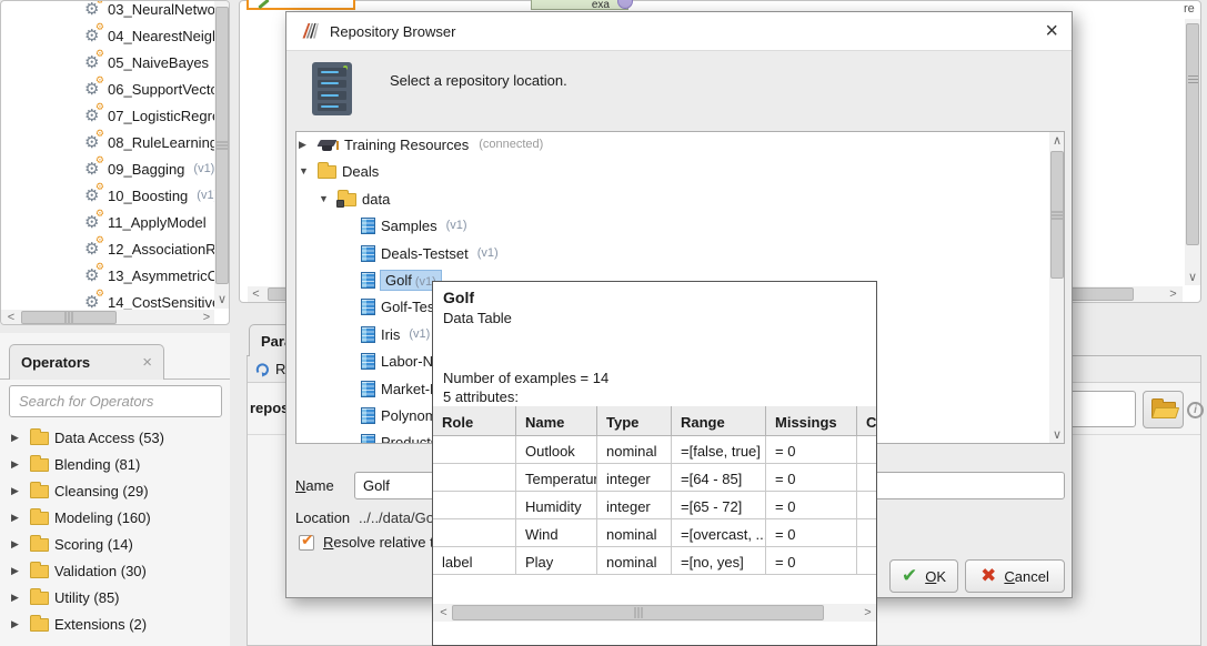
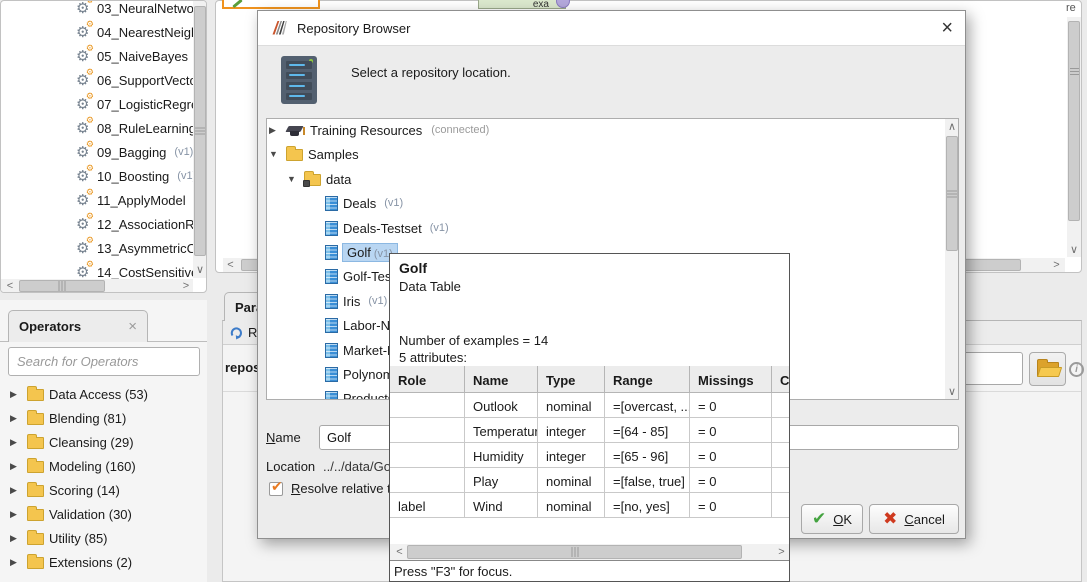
  ⚙
  03_NeuralNetwo
  ⚙
  ⚙
  04_NearestNeig
  ⚙
  ⚙
  05_NaiveBayes
  ⚙
  ⚙
  06_SupportVect
  ⚙
  ⚙
  07_LogisticRegr
  ⚙
  ⚙
  08_RuleLearnin
  ⚙
  ⚙
  09_Bagging
  (v1)
  ⚙
  ⚙
  10_Boosting
  (v1
  ⚙
  ⚙
  11_ApplyModel
  ⚙
  ⚙
  12_AssociationR
  ⚙
  ⚙
  13_AsymmetricC
  ⚙
  ⚙
  14_CostSensitiv
  ∨
  <
  >
  Operators
  ×
  Search for Operators
  ▶
  Data Access (53)
  ▶
  Blending (81)
  ▶
  Cleansing (29)
  ▶
  Modeling (160)
  ▶
  Scoring (14)
  ▶
  Validation (30)
  ▶
  Utility (85)
  ▶
  Extensions (2)
  exa
  re
  <
  >
  ∨
  i
  Par
  Repository Browser
  ×
  Select a repository location.
  ▶
  Training Resources
  (connected)
  ▼
- Deals
+ Samples
  ▼
  data
- Samples
+ Deals
  (v1)
  Deals-Testset
  (v1)
  Golf
  (v1
  Golf-Te
  Iris
  (v1)
  Labor-N
  Market-
  Polyno
  Product
  ∧
  ∨
  Name
  Golf
  Location
  ../../data/Go
  ✔
  Resolve relative
  ✔
  OK
  ✖
  Cancel
  Golf
  Data Table
  Number of examples = 14
  5 attributes:
  Role
  Name
  Type
  Range
  Missings
  Outlook
  nominal
- =[false, true]
+ =[overcast, ...
  = 0
  Temperatur
  integer
  =[64 - 85]
  = 0
  Humidity
  integer
- =[65 - 72]
+ =[65 - 96]
  = 0
- Wind
+ Play
  nominal
- =[overcast, ...
+ =[false, true]
  = 0
  label
- Play
+ Wind
  nominal
  =[no, yes]
  = 0
  <
  >
+ Press "F3" for focus.
